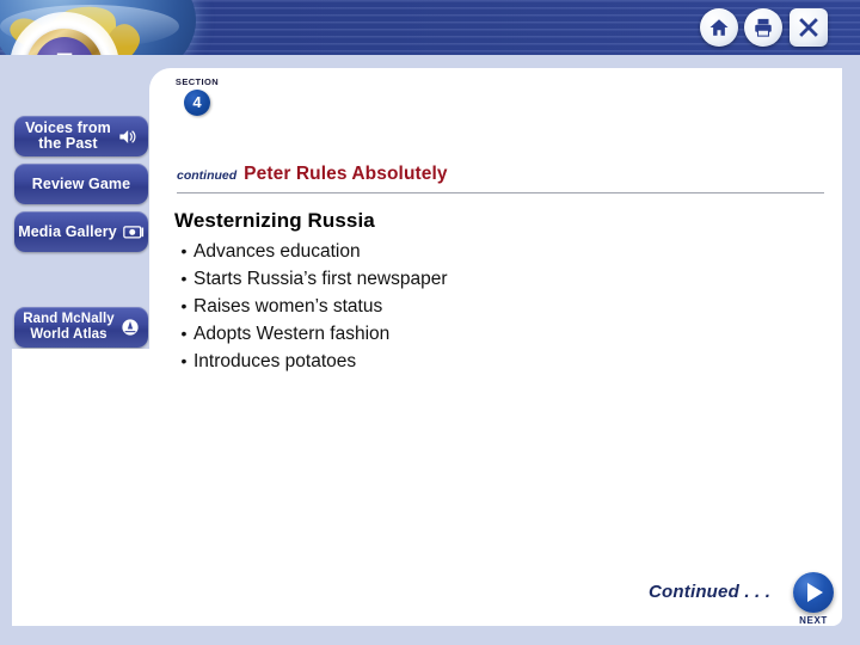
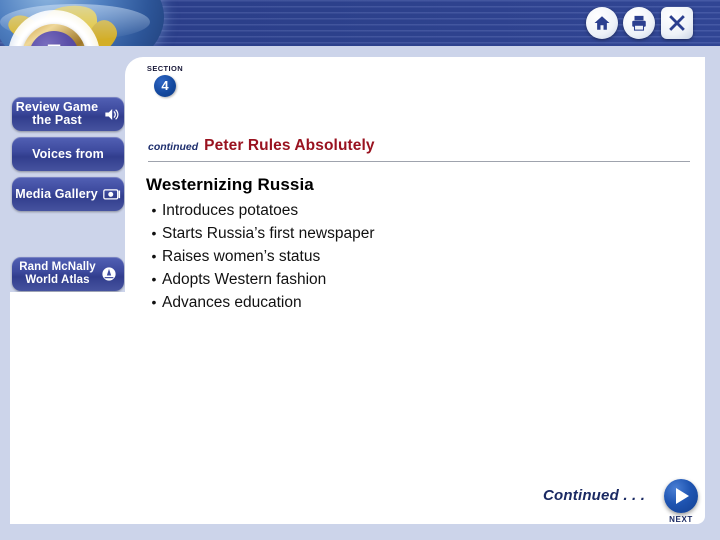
- Voices from
+ Review Game
  the Past
- Review Game
+ Voices from
  Media Gallery
  Rand McNally
  World Atlas
  SECTION
  4
  continued
  Peter Rules Absolutely
  Westernizing Russia
  •
- Advances education
+ Introduces potatoes
  •
  Starts Russia’s first newspaper
  •
  Raises women’s status
  •
  Adopts Western fashion
  •
- Introduces potatoes
+ Advances education
  Continued . . .
  NEXT
